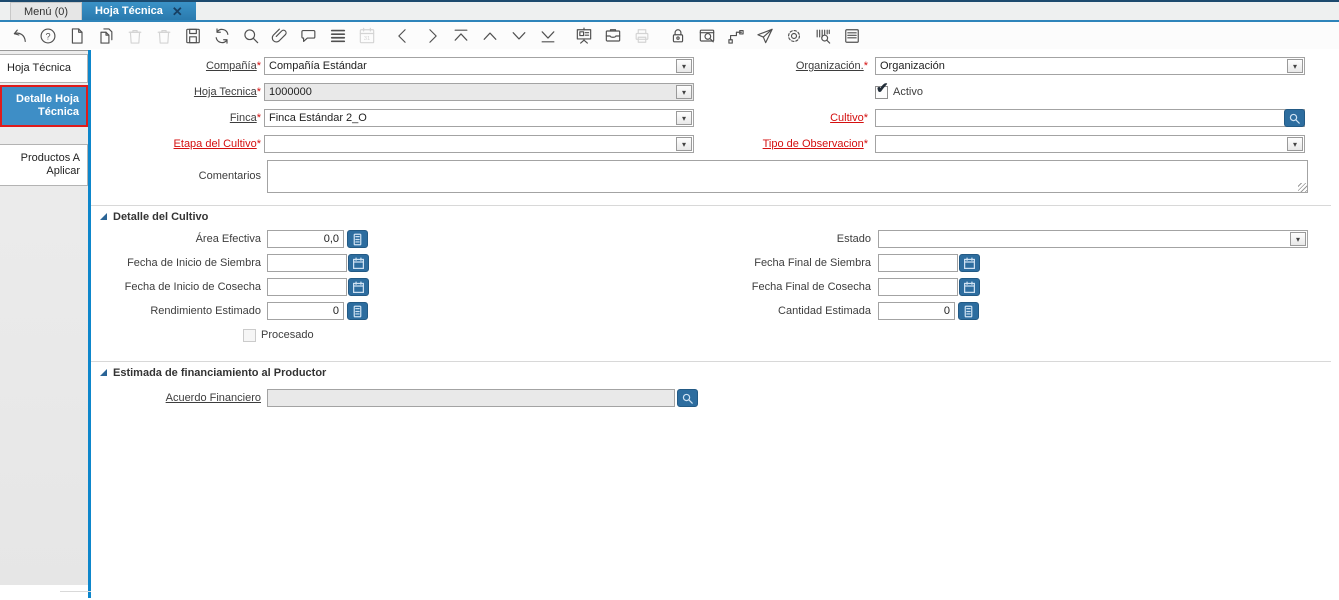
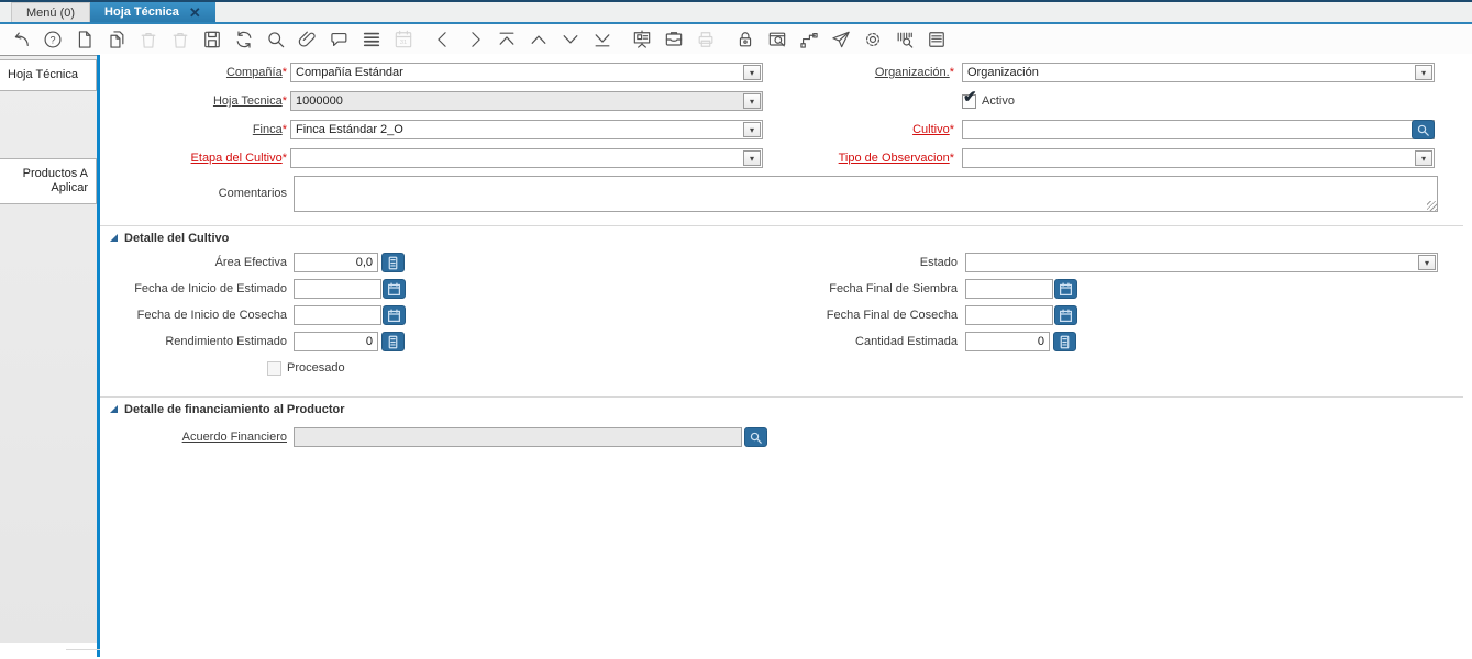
  Menú (0)
  Hoja Técnica
  ✕
  Hoja Técnica
- Detalle Hoja Técnica
  Productos A Aplicar
  Compañía*
  Compañía Estándar
  ▾
  Organización.*
  Organización
  ▾
  Hoja Tecnica*
  1000000
  ▾
  ✔
  Activo
  Finca*
  Finca Estándar 2_O
  ▾
  Cultivo*
  Etapa del Cultivo*
  ▾
  Tipo de Observacion*
  ▾
  Comentarios
  Detalle del Cultivo
  Área Efectiva
  0,0
  Estado
  ▾
- Fecha de Inicio de Siembra
+ Fecha de Inicio de Estimado
  Fecha Final de Siembra
  Fecha de Inicio de Cosecha
  Fecha Final de Cosecha
  Rendimiento Estimado
  0
  Cantidad Estimada
  0
  Procesado
- Estimada de financiamiento al Productor
+ Detalle de financiamiento al Productor
  Acuerdo Financiero
